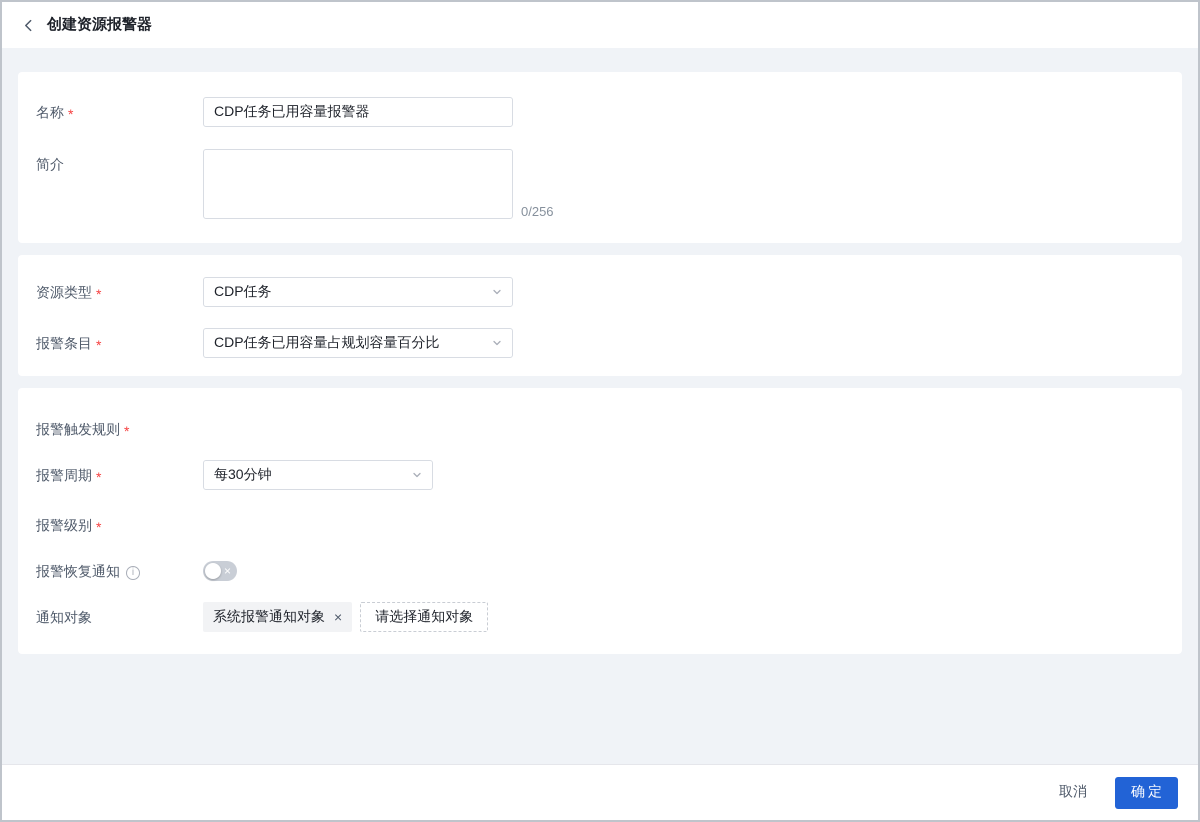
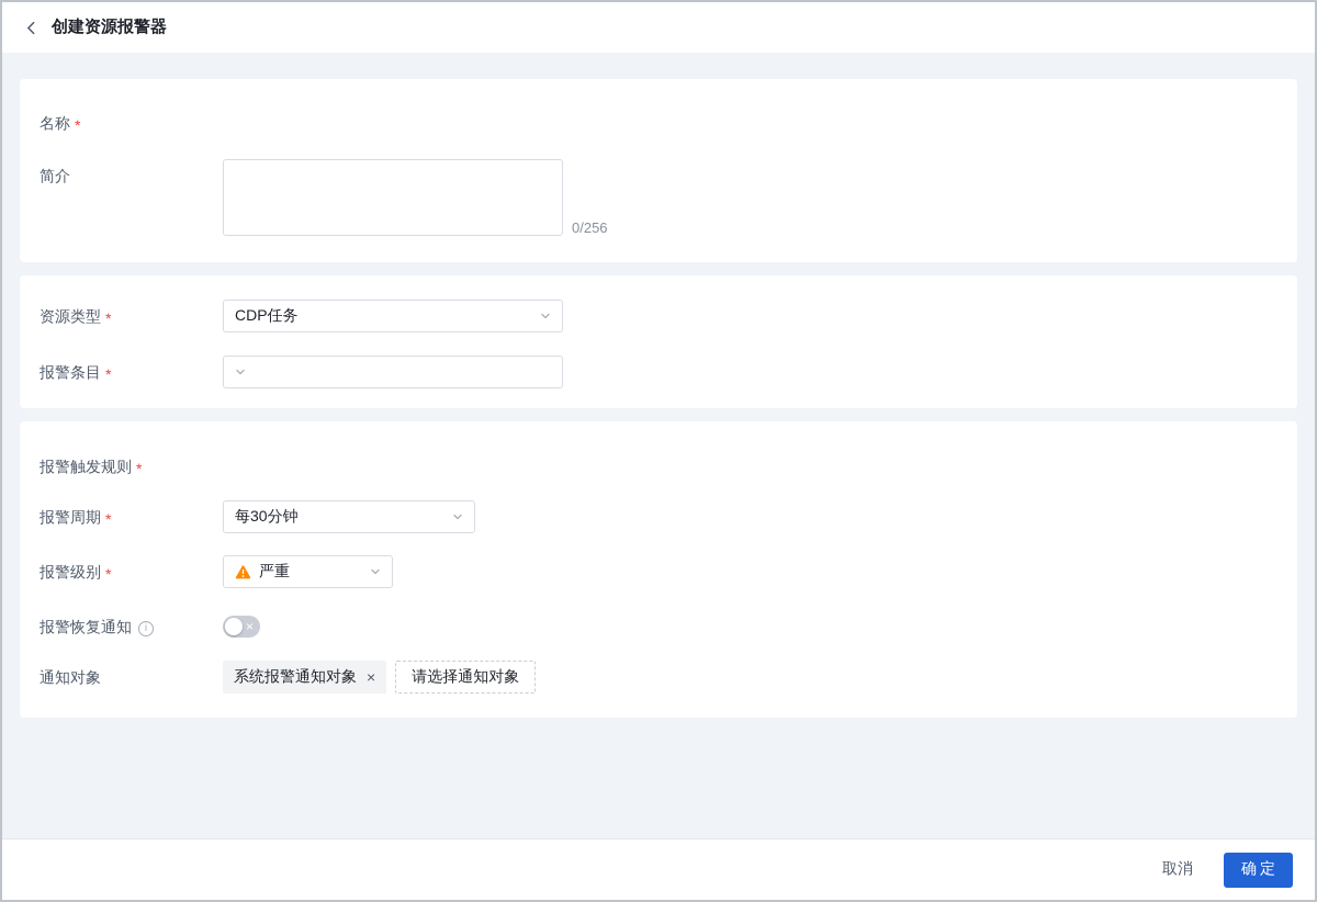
  创建资源报警器
  名称
  *
- CDP任务已用容量报警器
  简介
  0/256
  资源类型
  *
  CDP任务
  报警条目
  *
- CDP任务已用容量占规划容量百分比
  报警触发规则
  *
  报警周期
  *
  每30分钟
  报警级别
  *
+ 严重
  报警恢复通知
  i
  ×
  通知对象
  系统报警通知对象
  ×
  请选择通知对象
  取消
  确定
